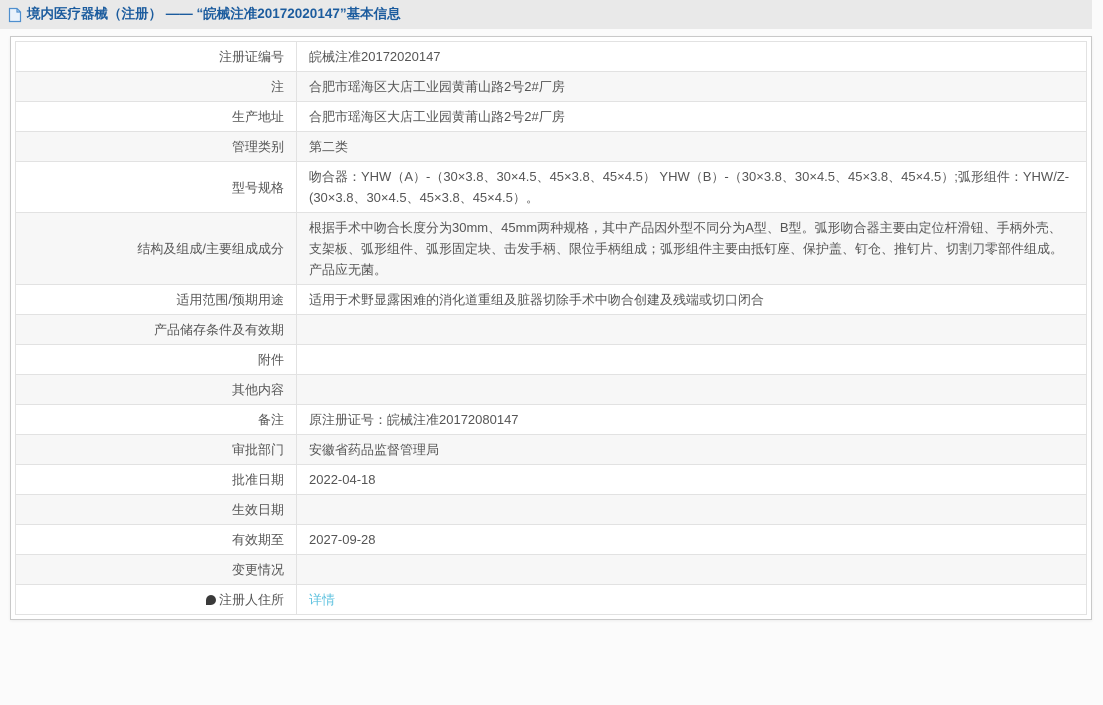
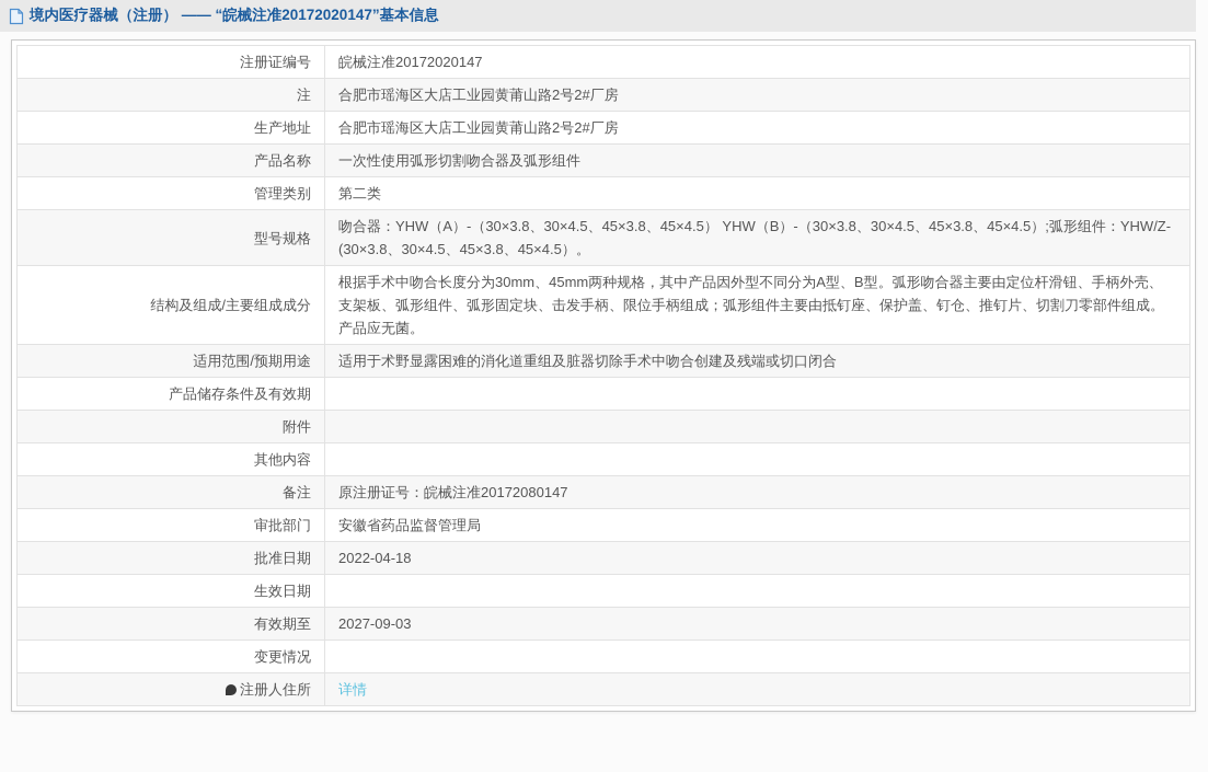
  境内医疗器械（注册） —— “皖械注准20172020147”基本信息
  注册证编号	皖械注准20172020147
  注	合肥市瑶海区大店工业园黄莆山路2号2#厂房
  生产地址	合肥市瑶海区大店工业园黄莆山路2号2#厂房
+ 产品名称	一次性使用弧形切割吻合器及弧形组件
  管理类别	第二类
  型号规格	吻合器：YHW（A）-（30×3.8、30×4.5、45×3.8、45×4.5） YHW（B）-（30×3.8、30×4.5、45×3.8、45×4.5）;弧形组件：YHW/Z-(30×3.8、30×4.5、45×3.8、45×4.5）。
  结构及组成/主要组成成分	根据手术中吻合长度分为30mm、45mm两种规格，其中产品因外型不同分为A型、B型。弧形吻合器主要由定位杆滑钮、手柄外壳、支架板、弧形组件、弧形固定块、击发手柄、限位手柄组成；弧形组件主要由抵钉座、保护盖、钉仓、推钉片、切割刀零部件组成。产品应无菌。
  适用范围/预期用途	适用于术野显露困难的消化道重组及脏器切除手术中吻合创建及残端或切口闭合
  产品储存条件及有效期
  附件
  其他内容
  备注	原注册证号：皖械注准20172080147
  审批部门	安徽省药品监督管理局
  批准日期	2022-04-18
  生效日期
- 有效期至	2027-09-28
+ 有效期至	2027-09-03
  变更情况
  注册人住所	详情
